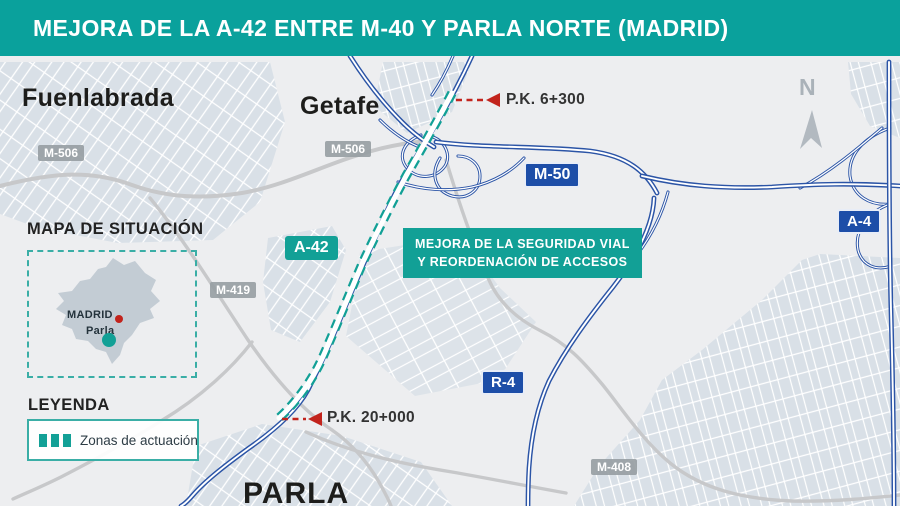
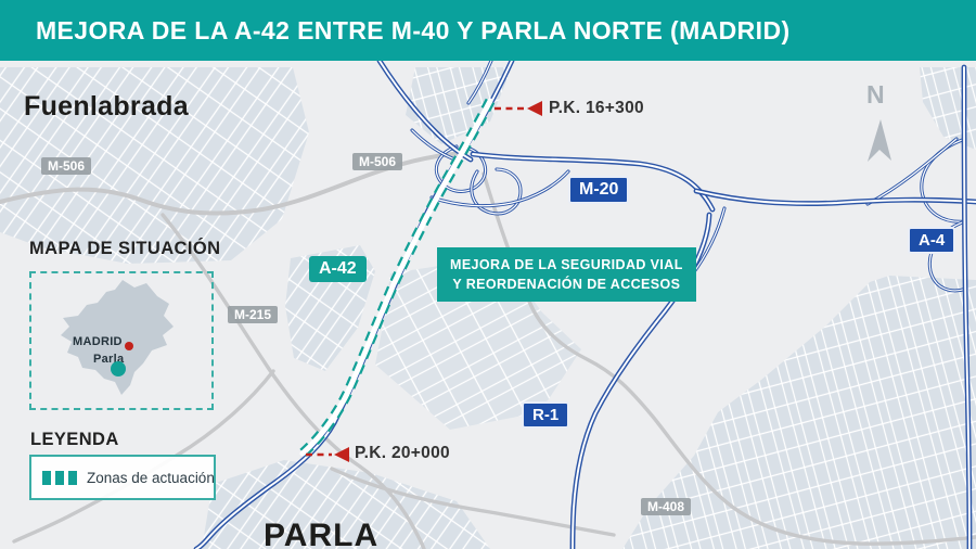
  MEJORA DE LA A-42 ENTRE M-40 Y PARLA NORTE (MADRID)
  Fuenlabrada
- Getafe
  PARLA
- M-50
+ M-20
  A-4
- R-4
+ R-1
  A-42
  M-506
  M-506
- M-419
+ M-215
  M-408
- P.K. 6+300
+ P.K. 16+300
  P.K. 20+000
  MEJORA DE LA SEGURIDAD VIAL
  Y REORDENACIÓN DE ACCESOS
  MAPA DE SITUACIÓN
  MADRID
  Parla
  LEYENDA
  Zonas de actuación
  N
